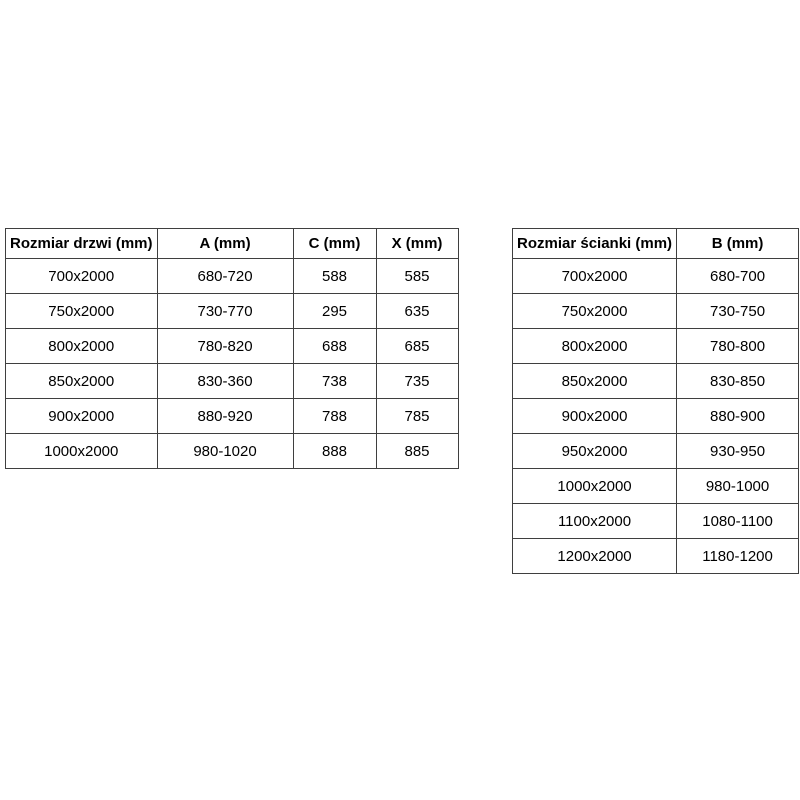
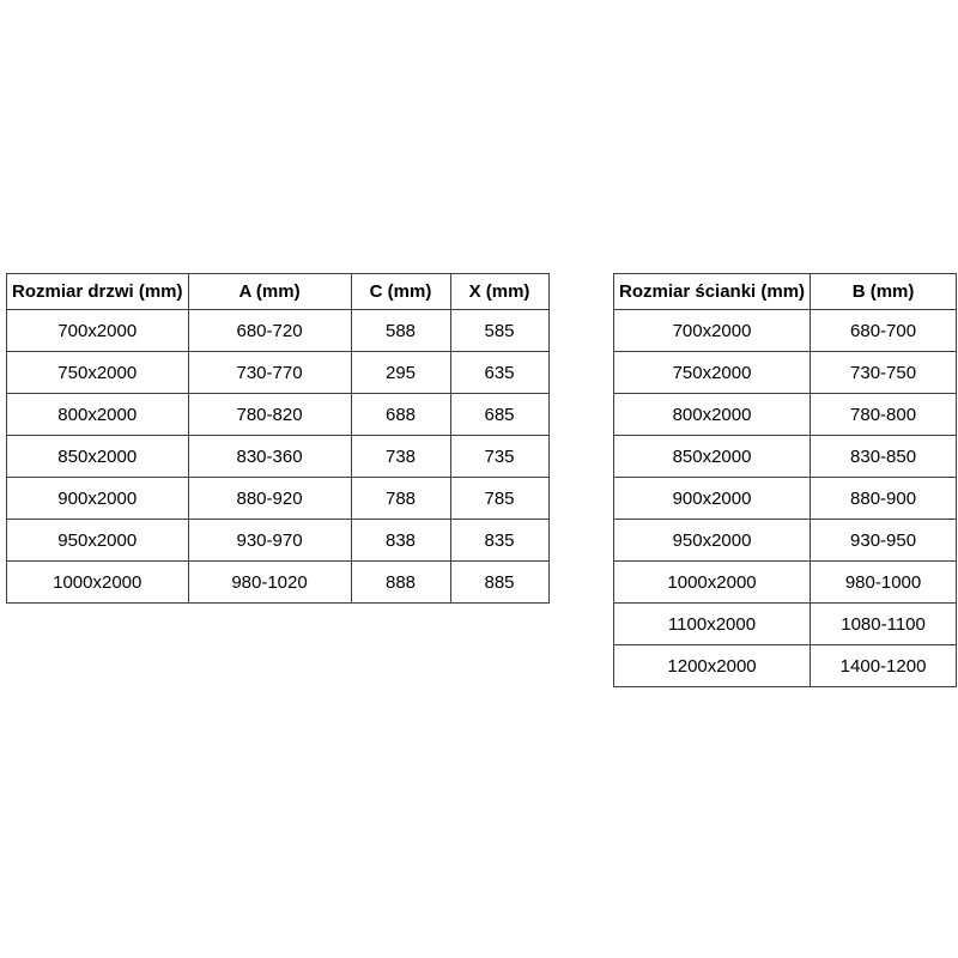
  Rozmiar drzwi (mm)	A (mm)	C (mm)	X (mm)
  700x2000	680-720	588	585
  750x2000	730-770	295	635
  800x2000	780-820	688	685
  850x2000	830-360	738	735
  900x2000	880-920	788	785
+ 950x2000	930-970	838	835
  1000x2000	980-1020	888	885
  Rozmiar ścianki (mm)	B (mm)
  700x2000	680-700
  750x2000	730-750
  800x2000	780-800
  850x2000	830-850
  900x2000	880-900
  950x2000	930-950
  1000x2000	980-1000
  1100x2000	1080-1100
- 1200x2000	1180-1200
+ 1200x2000	1400-1200
